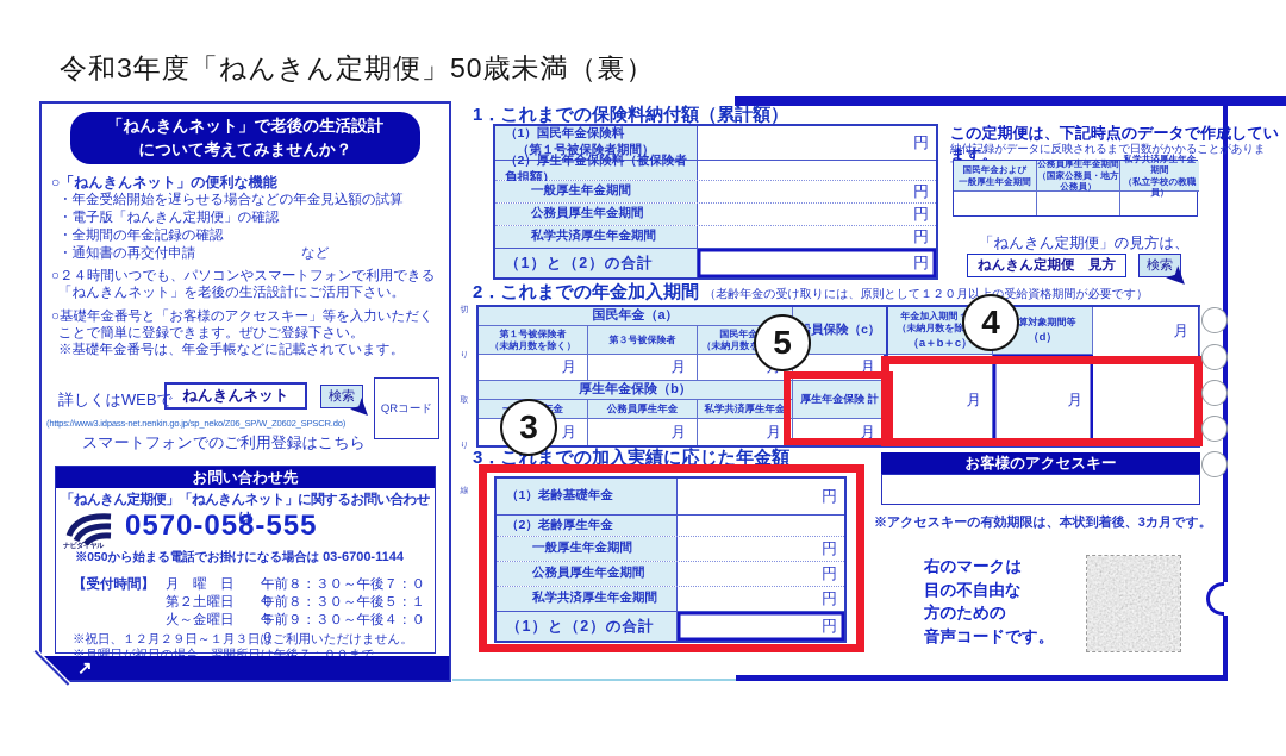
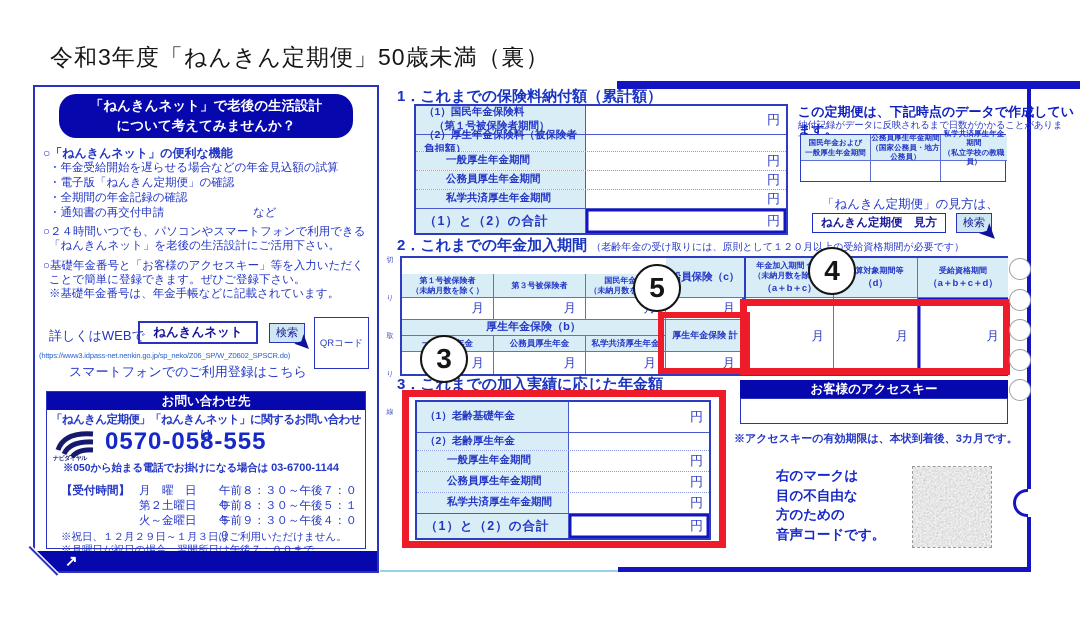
  令和3年度「ねんきん定期便」50歳未満（裏）
  「ねんきんネット」で老後の生活設計
  について考えてみませんか？
  ○「ねんきんネット」の便利な機能
  ・年金受給開始を遅らせる場合などの年金見込額の試算
  ・電子版「ねんきん定期便」の確認
  ・全期間の年金記録の確認
  ・通知書の再交付申請
  など
  ○２４時間いつでも、パソコンやスマートフォンで利用できる
  「ねんきんネット」を老後の生活設計にご活用下さい。
  ○基礎年金番号と「お客様のアクセスキー」等を入力いただく
  ことで簡単に登録できます。ぜひご登録下さい。
  ※基礎年金番号は、年金手帳などに記載されています。
  詳しくはWEBで
  ねんきんネット
  検索
  (https://www3.idpass-net.nenkin.go.jp/sp_neko/Z06_SP/W_Z0602_SPSCR.do)
  スマートフォンでのご利用登録はこちら
  QRコード
  お問い合わせ先
  「ねんきん定期便」「ねんきんネット」に関するお問い合わせは
  0570-058-555
  ※050から始まる電話でお掛けになる場合は 03-6700-1144
  【受付時間】
  月 曜 日
  午前８：３０～午後７：００
  第２土曜日
  午前８：３０～午後５：１５
  火～金曜日
  午前９：３０～午後４：００
  ※祝日、１２月２９日～１月３日はご利用いただけません。
  ※月曜日が祝日の場合、翌開所日は午後７：００まで。
  ↗
  1．これまでの保険料納付額（累計額）
  （1）国民年金保険料
  （第１号被保険者期間）
  円
  （2）厚生年金保険料（被保険者負担額）
  一般厚生年金期間
  円
  公務員厚生年金期間
  円
  私学共済厚生年金期間
  円
  （1）と（2）の合計
  円
  この定期便は、下記時点のデータで作成しています。
  納付記録がデータに反映されるまで日数がかかることがありま
  国民年金および
  一般厚生年金期間
  公務員厚生年金期間
  （国家公務員・地方公務員）
  私学共済厚生年金期間
  （私立学校の教職員）
  「ねんきん定期便」の見方は、
  ねんきん定期便 見方
  検索
  2．これまでの年金加入期間 （老齢年金の受け取りには、原則として１２０月以受給資格期間が必要です）
- 国民年金（a）
  員保険（c）
  第１号被保険者
  （未納月数を除く）
  第３号被保険者
  国民年金
  月
  月
  月
  厚生年金保険（b）
  厚生年金保険 計
  公務員厚生年金
  私学共済厚生年金
  月
  月
  月
  月
  年金加入期間
  （未納月数を除
  （a＋b＋c）
  算対象期間等
  （d）
+ 受給資格期間
+ （a＋b＋c＋d）
  月
  月
  月
  3．これまでの加入実績に応じた年金額
  （1）老齢基礎年金
  円
  （2）老齢厚生年金
  一般厚生年金期間
  円
  公務員厚生年金期間
  円
  私学共済厚生年金期間
  円
  （1）と（2）の合計
  円
  お客様のアクセスキー
  ※アクセスキーの有効期限は、本状到着後、3カ月です。
  右のマークは
  目の不自由な
  方のための
  音声コードです。
  3
  4
  5
